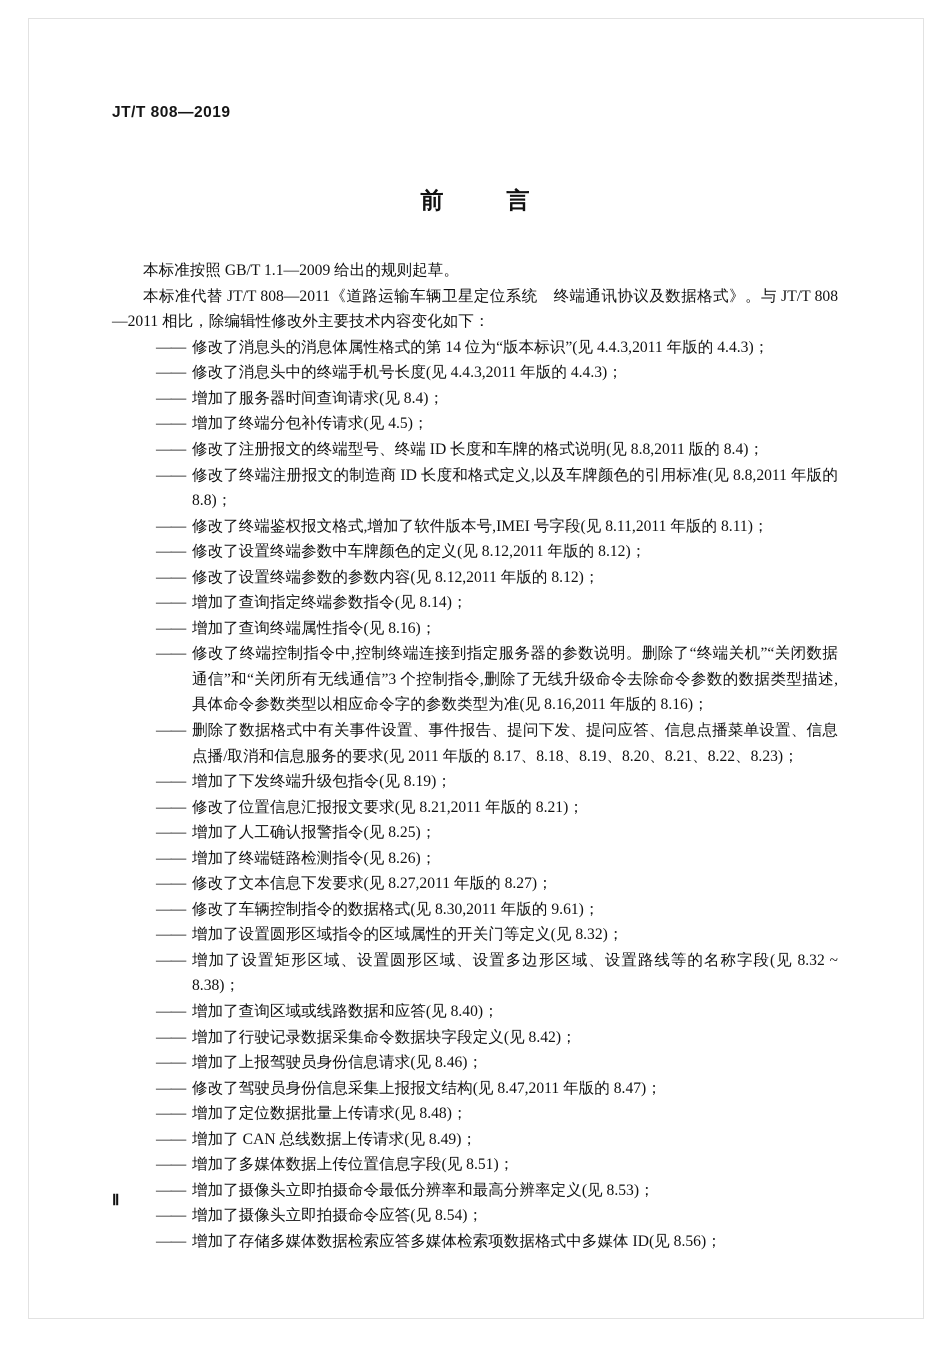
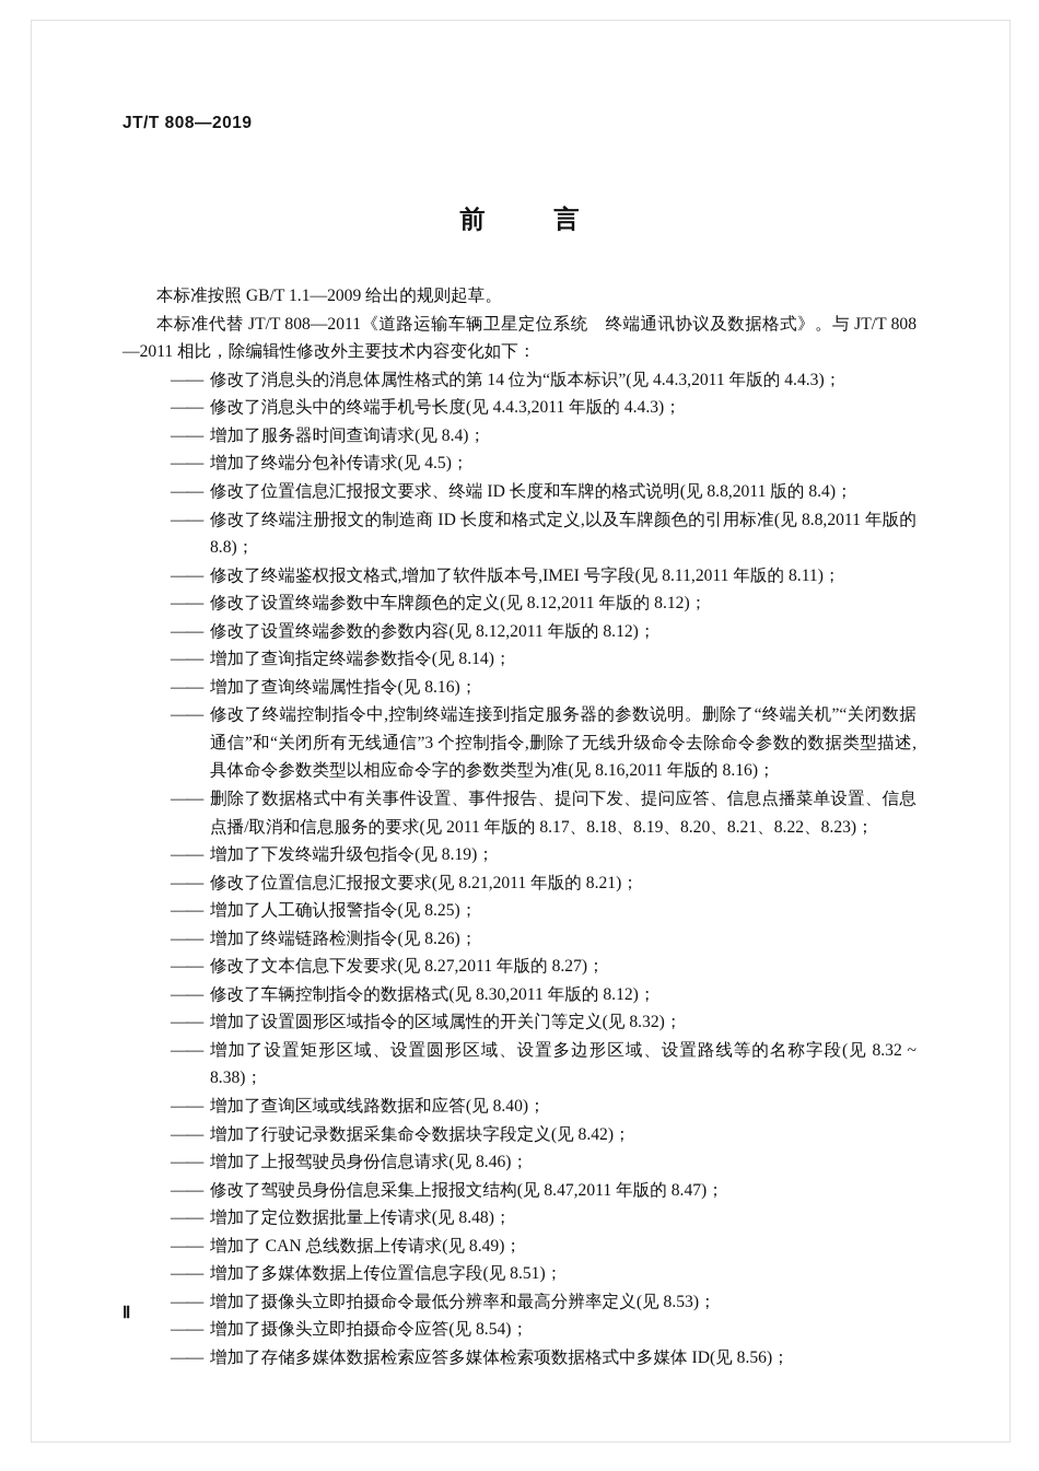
  JT/T 808—2019
  前 言
  本标准按照 GB/T 1.1—2009 给出的规则起草。
  本标准代替 JT/T 808—2011《道路运输车辆卫星定位系统 终端通讯协议及数据格式》。与 JT/T 808—2011 相比，除编辑性修改外主要技术内容变化如下：
  ——
  修改了消息头的消息体属性格式的第 14 位为“版本标识”(见 4.4.3,2011 年版的 4.4.3)；
  ——
  修改了消息头中的终端手机号长度(见 4.4.3,2011 年版的 4.4.3)；
  ——
  增加了服务器时间查询请求(见 8.4)；
  ——
  增加了终端分包补传请求(见 4.5)；
  ——
- 修改了注册报文的终端型号、终端 ID 长度和车牌的格式说明(见 8.8,2011 版的 8.4)；
+ 修改了位置信息汇报报文要求、终端 ID 长度和车牌的格式说明(见 8.8,2011 版的 8.4)；
  ——
  修改了终端注册报文的制造商 ID 长度和格式定义,以及车牌颜色的引用标准(见 8.8,2011 年版的 8.8)；
  ——
  修改了终端鉴权报文格式,增加了软件版本号,IMEI 号字段(见 8.11,2011 年版的 8.11)；
  ——
  修改了设置终端参数中车牌颜色的定义(见 8.12,2011 年版的 8.12)；
  ——
  修改了设置终端参数的参数内容(见 8.12,2011 年版的 8.12)；
  ——
  增加了查询指定终端参数指令(见 8.14)；
  ——
  增加了查询终端属性指令(见 8.16)；
  ——
  修改了终端控制指令中,控制终端连接到指定服务器的参数说明。删除了“终端关机”“关闭数据通信”和“关闭所有无线通信”3 个控制指令,删除了无线升级命令去除命令参数的数据类型描述,具体命令参数类型以相应命令字的参数类型为准(见 8.16,2011 年版的 8.16)；
  ——
  删除了数据格式中有关事件设置、事件报告、提问下发、提问应答、信息点播菜单设置、信息点播/取消和信息服务的要求(见 2011 年版的 8.17、8.18、8.19、8.20、8.21、8.22、8.23)；
  ——
  增加了下发终端升级包指令(见 8.19)；
  ——
  修改了位置信息汇报报文要求(见 8.21,2011 年版的 8.21)；
  ——
  增加了人工确认报警指令(见 8.25)；
  ——
  增加了终端链路检测指令(见 8.26)；
  ——
  修改了文本信息下发要求(见 8.27,2011 年版的 8.27)；
  ——
- 修改了车辆控制指令的数据格式(见 8.30,2011 年版的 9.61)；
+ 修改了车辆控制指令的数据格式(见 8.30,2011 年版的 8.12)；
  ——
  增加了设置圆形区域指令的区域属性的开关门等定义(见 8.32)；
  ——
  增加了设置矩形区域、设置圆形区域、设置多边形区域、设置路线等的名称字段(见 8.32 ~ 8.38)；
  ——
  增加了查询区域或线路数据和应答(见 8.40)；
  ——
  增加了行驶记录数据采集命令数据块字段定义(见 8.42)；
  ——
  增加了上报驾驶员身份信息请求(见 8.46)；
  ——
  修改了驾驶员身份信息采集上报报文结构(见 8.47,2011 年版的 8.47)；
  ——
  增加了定位数据批量上传请求(见 8.48)；
  ——
  增加了 CAN 总线数据上传请求(见 8.49)；
  ——
  增加了多媒体数据上传位置信息字段(见 8.51)；
  ——
  增加了摄像头立即拍摄命令最低分辨率和最高分辨率定义(见 8.53)；
  ——
  增加了摄像头立即拍摄命令应答(见 8.54)；
  ——
  增加了存储多媒体数据检索应答多媒体检索项数据格式中多媒体 ID(见 8.56)；
  Ⅱ
